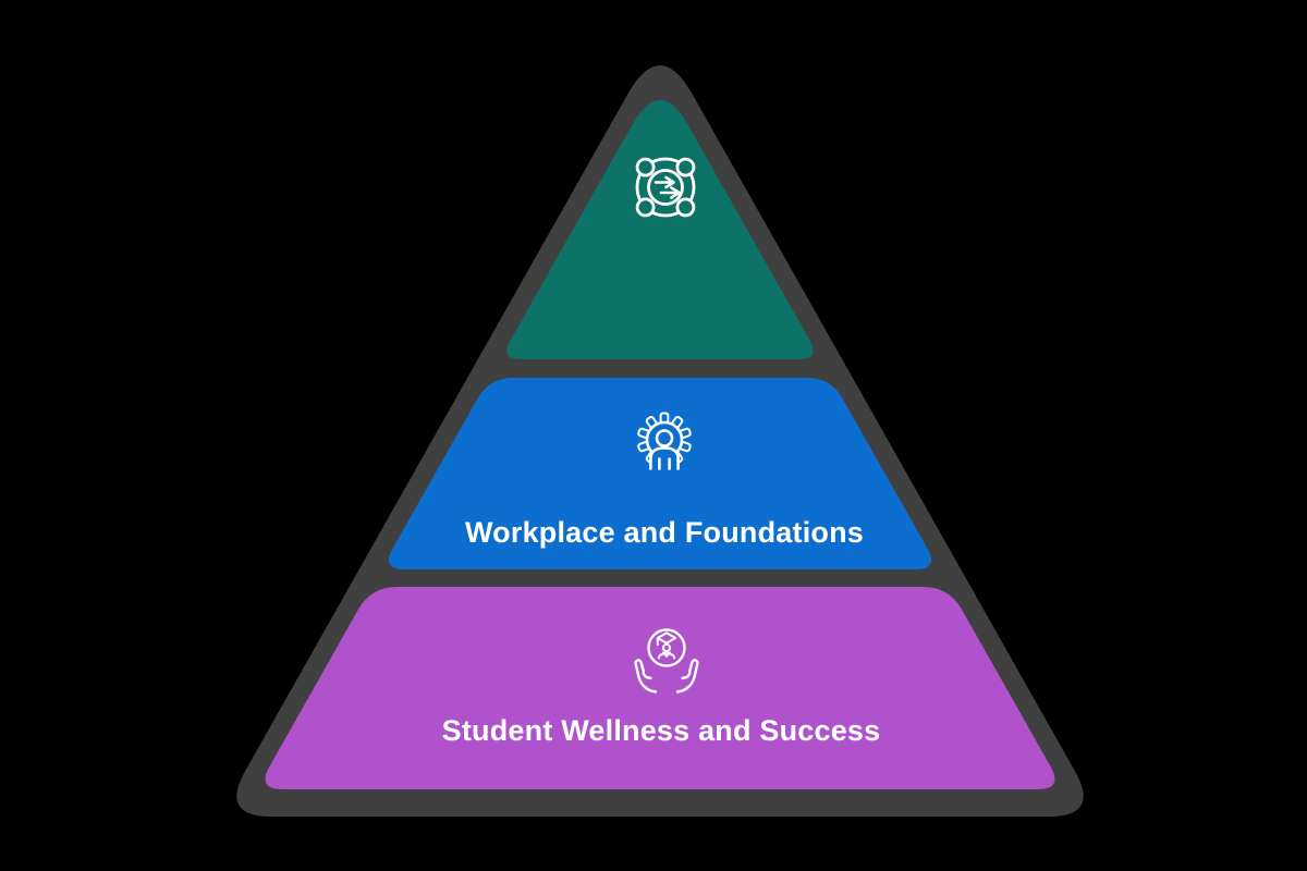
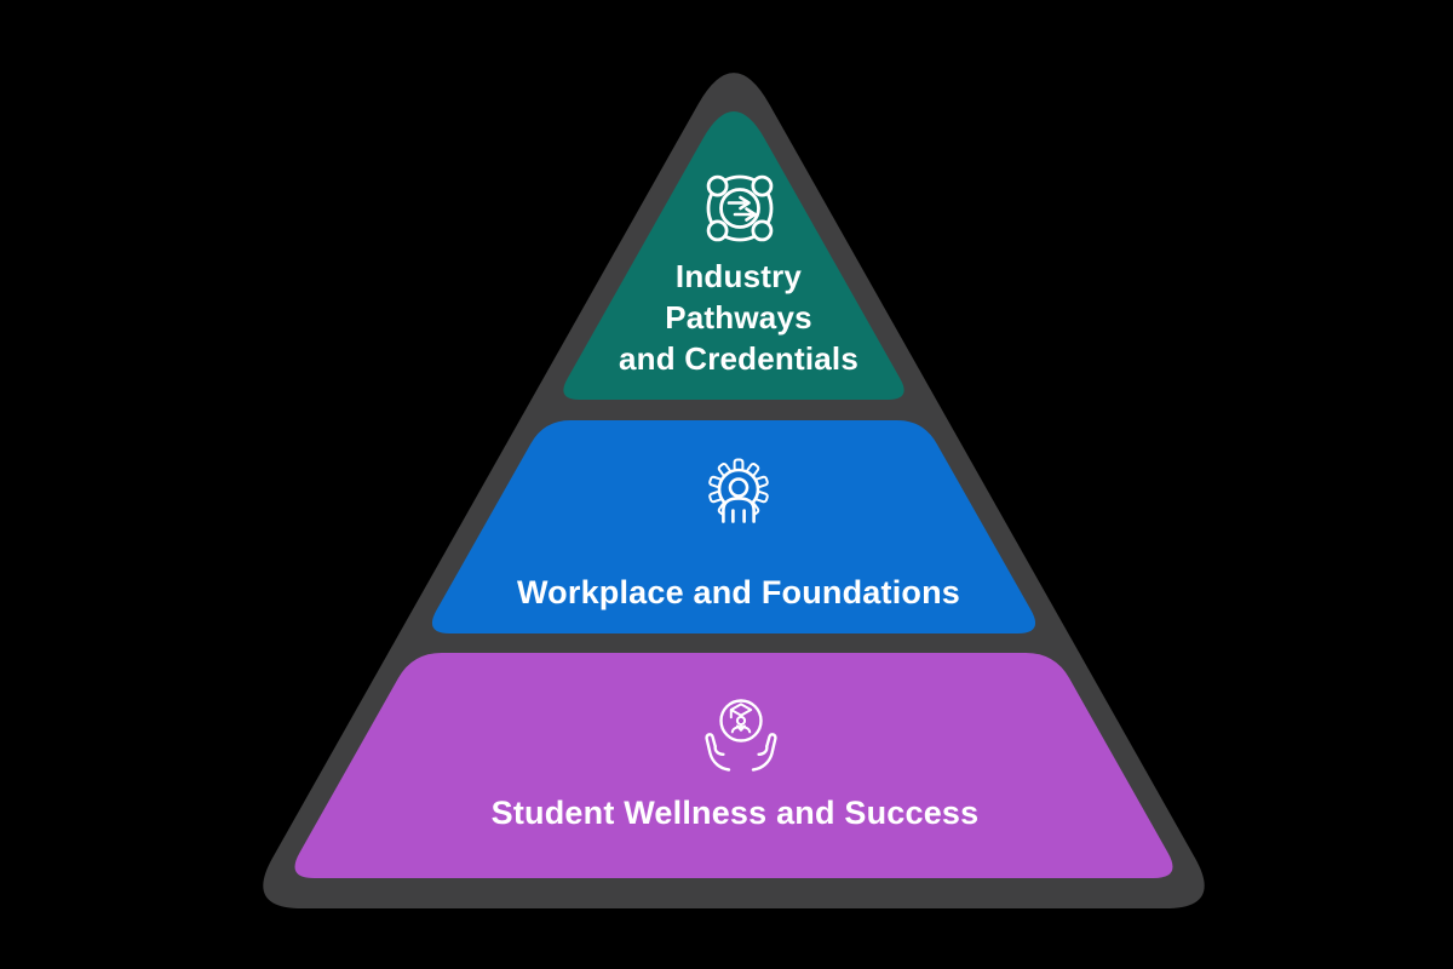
+ Industry
+ Pathways
+ and Credentials
  Workplace and Foundations
  Student Wellness and Success
